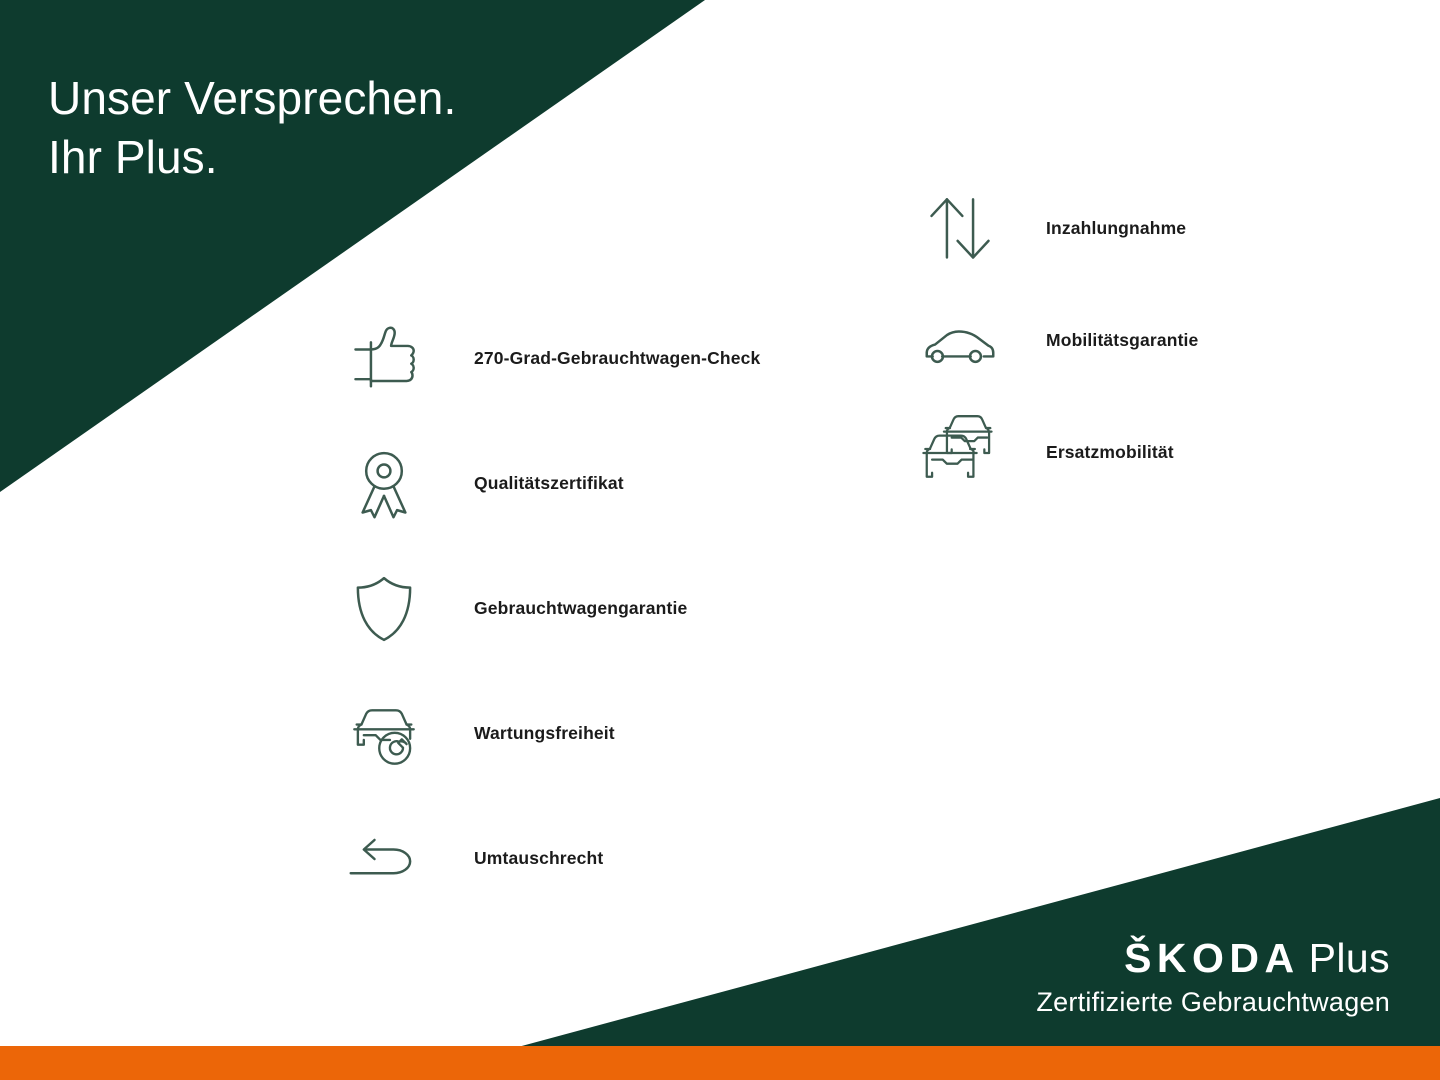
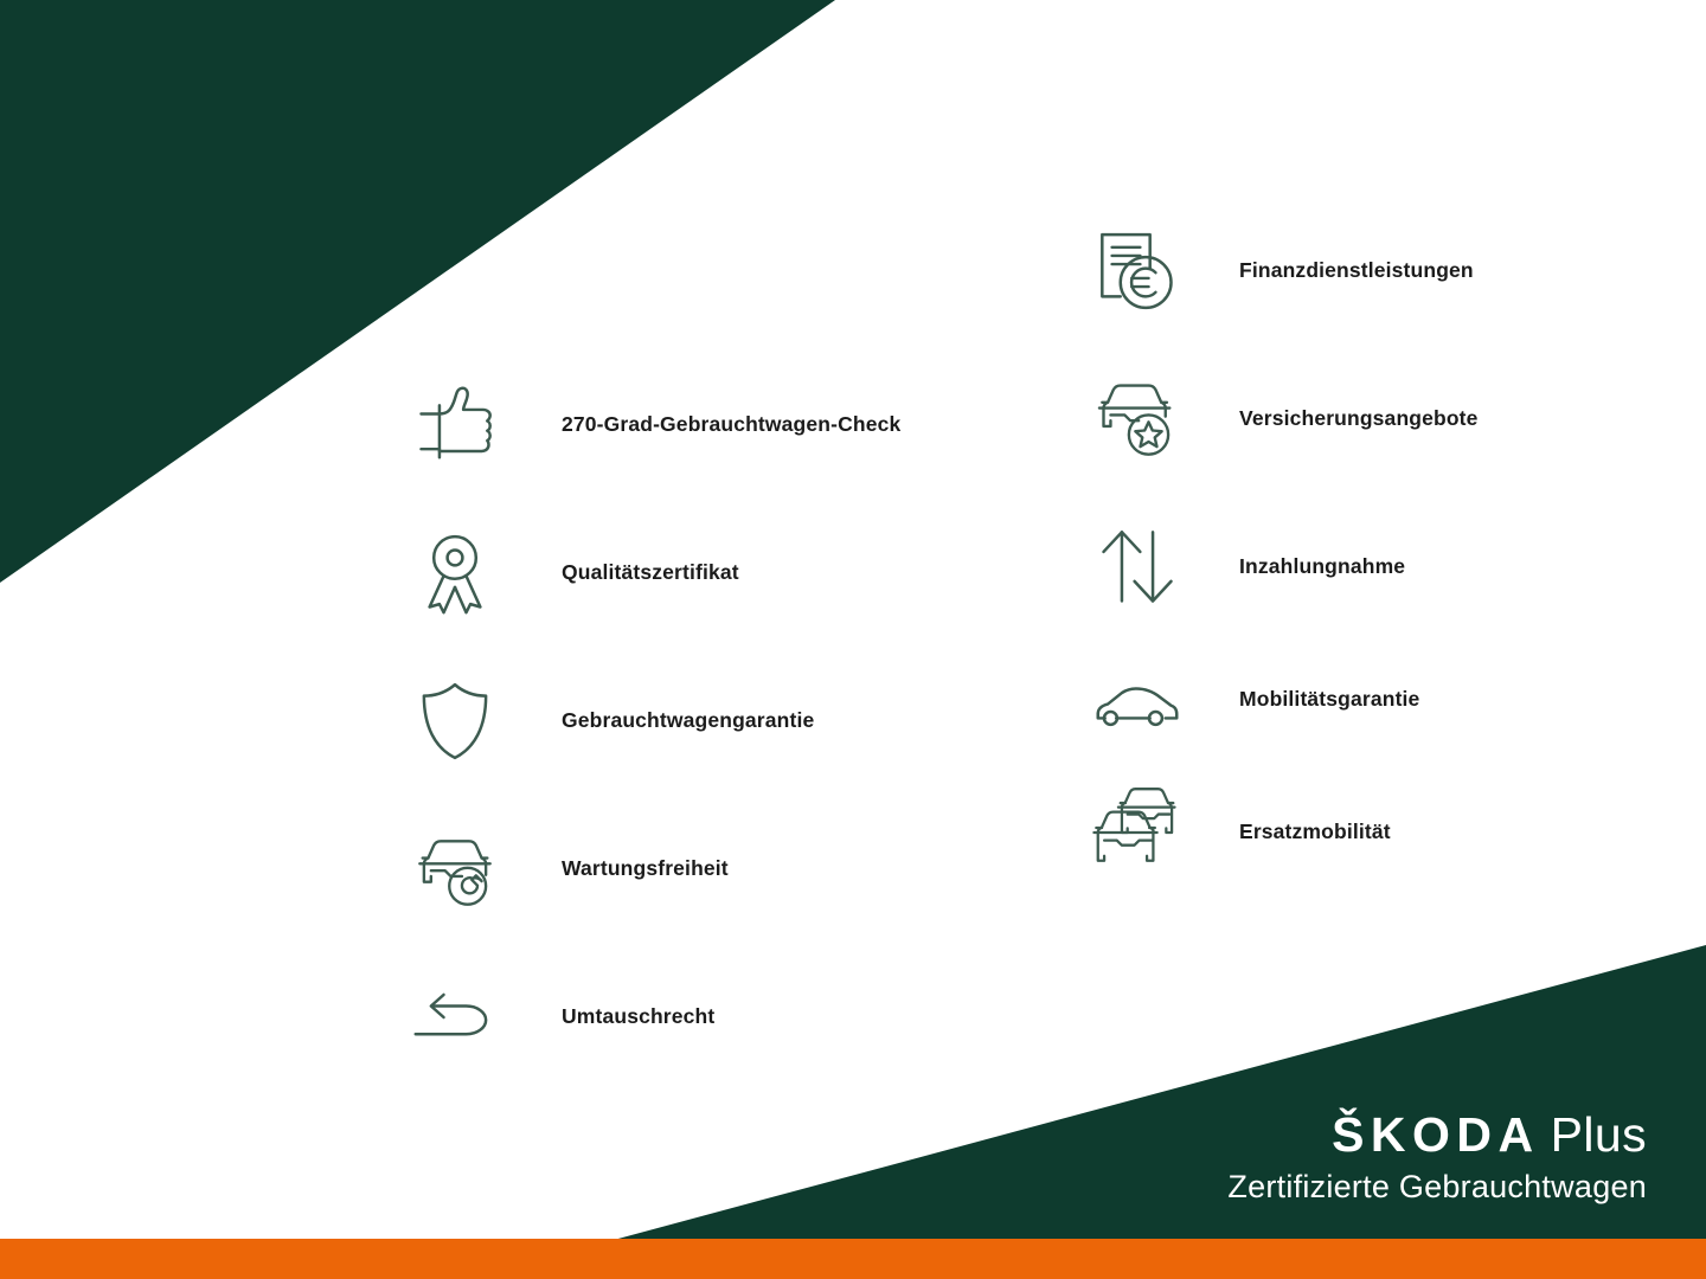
- Unser Versprechen.
- Ihr Plus.
  270-Grad-Gebrauchtwagen-Check
  Qualitätszertifikat
  Gebrauchtwagengarantie
  Wartungsfreiheit
  Umtauschrecht
+ Finanzdienstleistungen
+ Versicherungsangebote
  Inzahlungnahme
  Mobilitätsgarantie
  Ersatzmobilität
  ŠKODA Plus
  Zertifizierte Gebrauchtwagen
